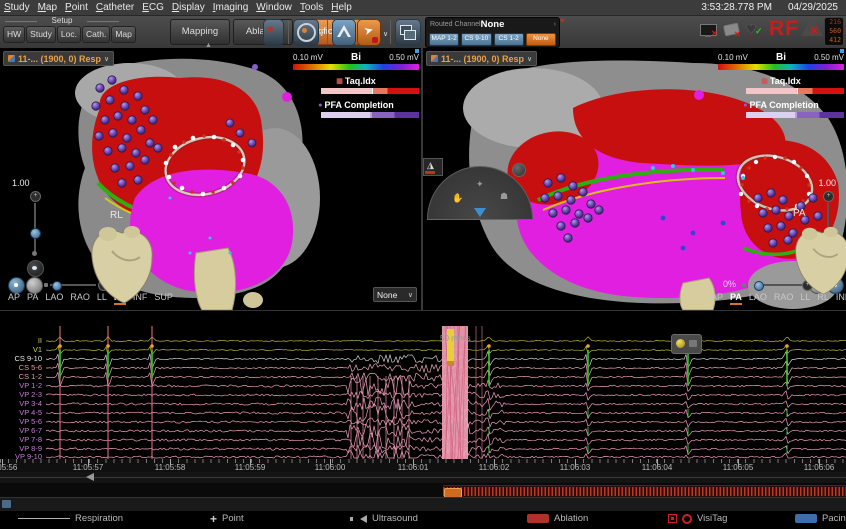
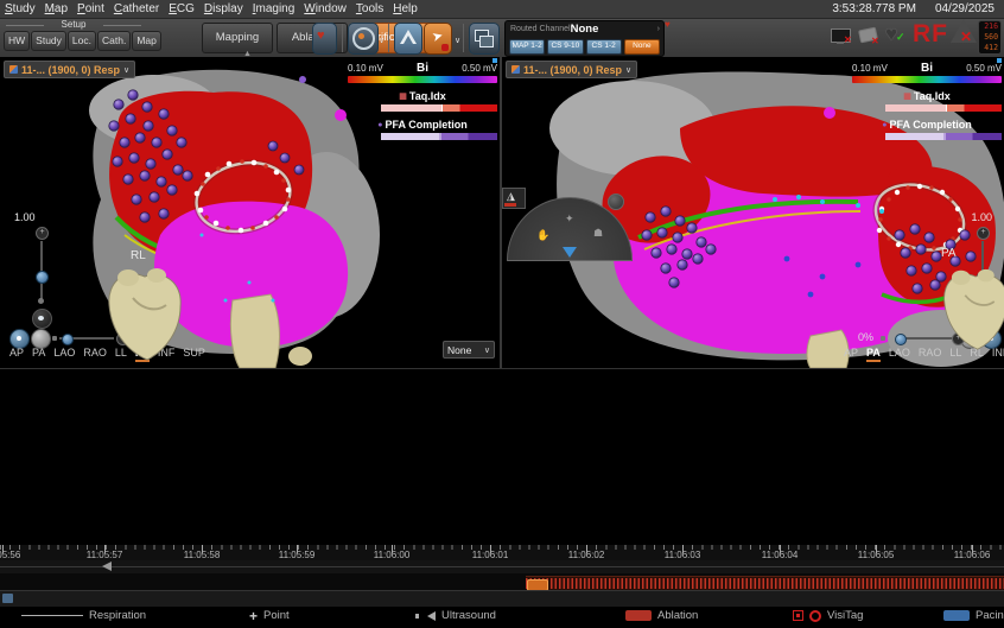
  Study
  Map
  Point
  Catheter
  ECG
  Display
  Imaging
  Window
  Tools
  Help
  3:53:28.778 PM
  04/29/2025
  Setup
  HW
  Study
  Loc.
  Cath.
  Map
  Mapping
  ♥
  None
  ♥
  ✕
  ✕
  ♥
  ✓
  RF
  ✕
  216
  560
  412
  11-... (1900, 0) Resp
  0.10 mV
  Bi
  0.50 mV
  Taq.Idx
  PFA Completion
  1.00
  AP
  PA
  LAO
  RAO
  LL
  INF
  SUP
  RL
  None
  11-... (1900, 0) Resp
  0.10 mV
  Bi
  0.50 mV
  Taq.Idx
  PFA Completion
  ◮
  ✋
  ✦
  ☗
  1.00
  0%
  AP
  PA
  LAO
  RAO
  LL
  RL
  PA
- II
- V1
- CS 9-10
- CS 5-6
- CS 1-2
- VP 1-2
- VP 2-3
- VP 3-4
- VP 4-5
- VP 5-6
- VP 6-7
- VP 7-8
- VP 8-9
- VP 9-10
- 50 mm/s
  11:05:57
  11:05:58
  11:05:59
  11:06:00
  11:06:01
  11:06:02
  11:06:03
  11:06:04
  11:06:05
  11:06:06
  Respiration
  +
  Point
  Ultrasound
  Ablation
  VisiTag
  Pacin
